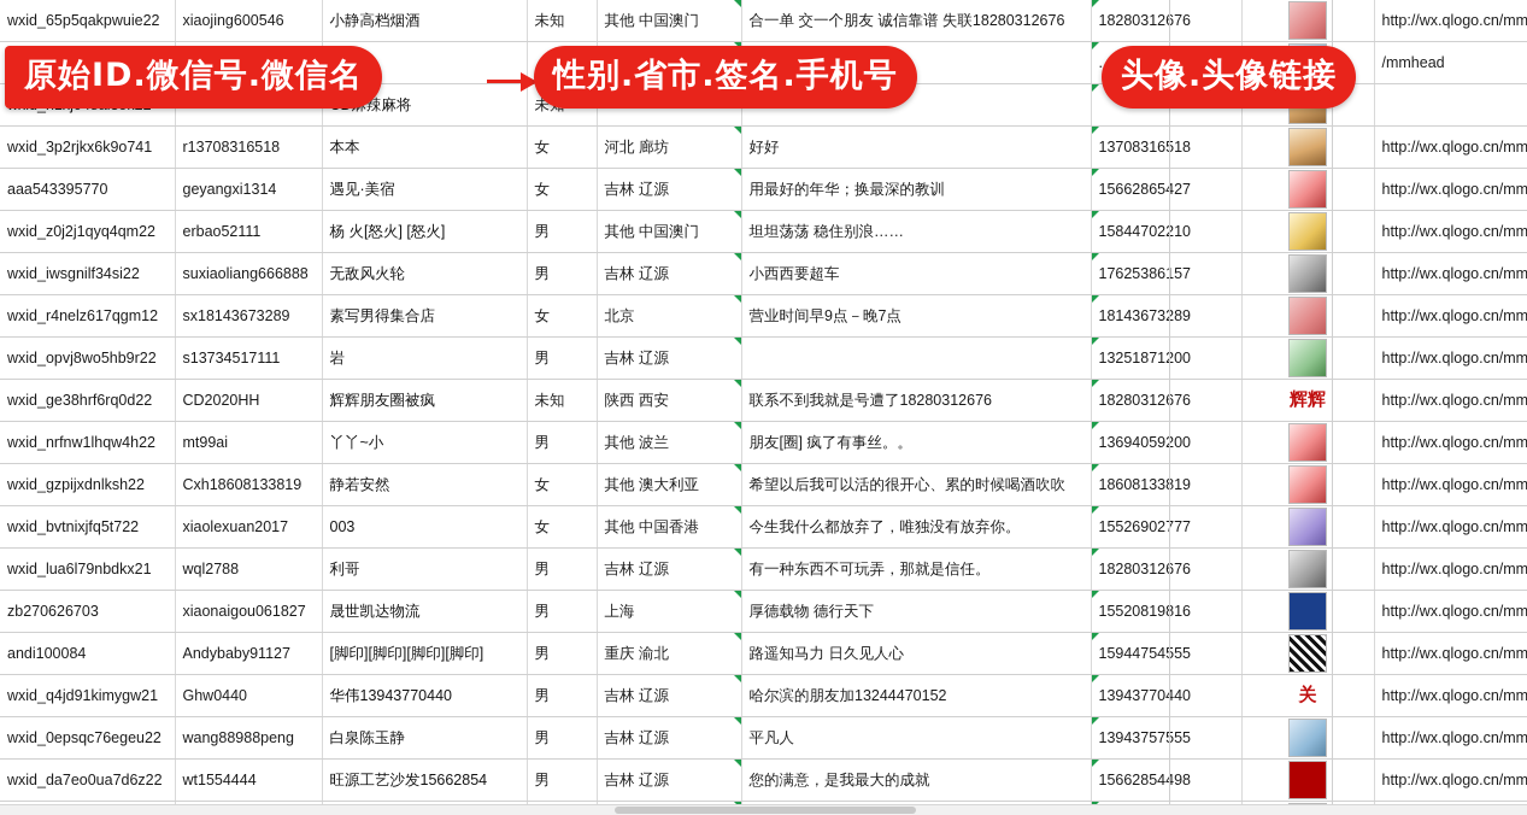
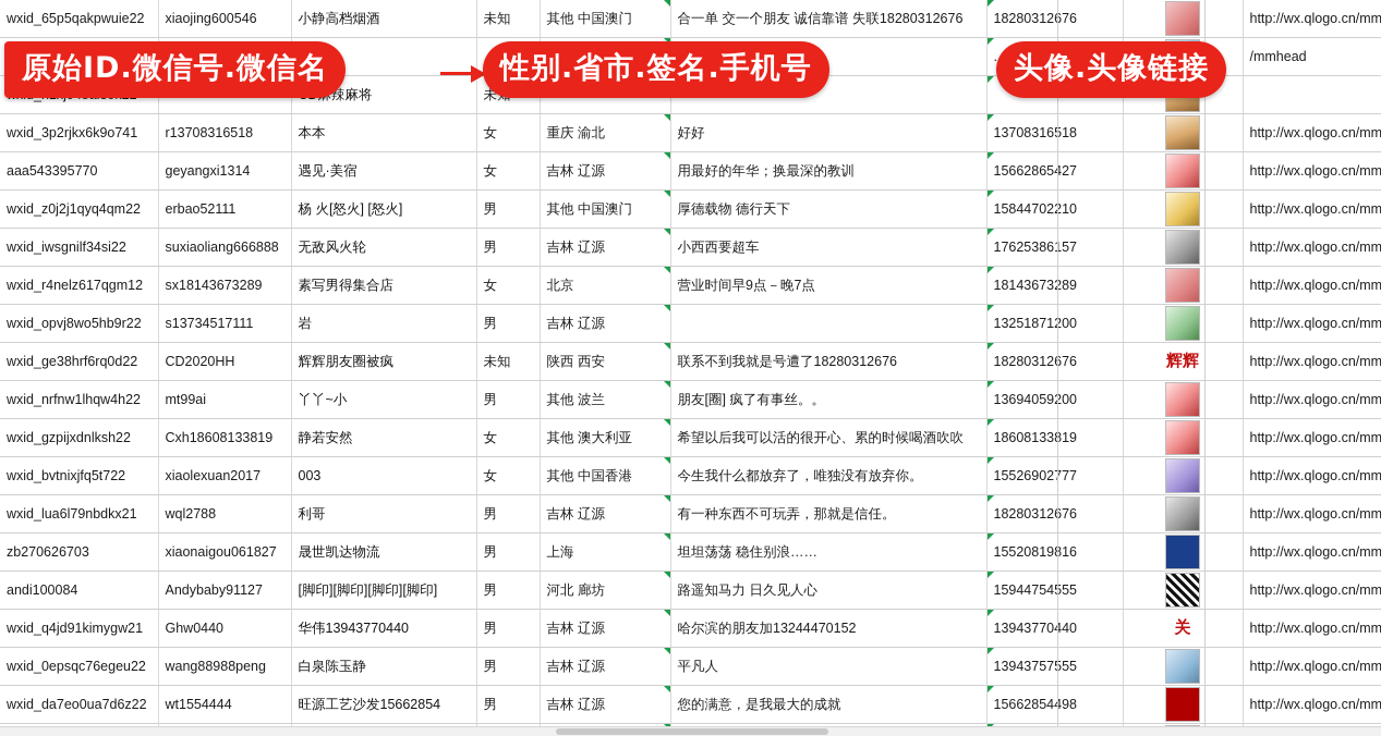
  wxid_65p5qakpwuie22	xiaojing600546	小静高档烟酒	未知	其他 中国澳门	合一单 交一个朋友 诚信靠谱 失联18280312676	1828031276		http://wx.qlogo.cn/mm
- wxid_3p2rjkx6k9o741	r13708316518	本本	女	河北 廊坊	好好	1370831618		http://wx.qlogo.cn/mm
+ wxid_3p2rjkx6k9o741	r13708316518	本本	女	重庆 渝北	好好	1370831618		http://wx.qlogo.cn/mm
  aaa543395770	geyangxi1314	遇见·美宿	女	吉林 辽源	用最好的年华；换最深的教训	1566286527		http://wx.qlogo.cn/mm
- wxid_z0j2j1qyq4qm22	erbao52111	杨 火[怒火] [怒火]	男	其他 中国澳门	坦坦荡荡 稳住别浪……	1584470210		http://wx.qlogo.cn/mm
+ wxid_z0j2j1qyq4qm22	erbao52111	杨 火[怒火] [怒火]	男	其他 中国澳门	厚德载物 德行天下	1584470210		http://wx.qlogo.cn/mm
  wxid_iwsgnilf34si22	suxiaoliang666888	无敌风火轮	男	吉林 辽源	小西西要超车	1762538657		http://wx.qlogo.cn/mm
  wxid_r4nelz617qgm12	sx18143673289	素写男得集合店	女	北京	营业时间早9点－晚7点	1814367389		http://wx.qlogo.cn/mm
  wxid_opvj8wo5hb9r22	s13734517111	岩	男	吉林 辽源		1325187100		http://wx.qlogo.cn/mm
  wxid_ge38hrf6rq0d22	CD2020HH	辉辉朋友圈被疯	未知	陕西 西安	联系不到我就是号遭了18280312676	1828031276	辉辉	http://wx.qlogo.cn/mm
  wxid_nrfnw1lhqw4h22	mt99ai	丫丫~小	男	其他 波兰	朋友[圈] 疯了有事丝。。	1369405900		http://wx.qlogo.cn/mm
  wxid_gzpijxdnlksh22	Cxh18608133819	静若安然	女	其他 澳大利亚	希望以后我可以活的很开心、累的时候喝酒吹吹	1860813319		http://wx.qlogo.cn/mm
  wxid_bvtnixjfq5t722	xiaolexuan2017	003	女	其他 中国香港	今生我什么都放弃了，唯独没有放弃你。	1552690277		http://wx.qlogo.cn/mm
  wxid_lua6l79nbdkx21	wql2788	利哥	男	吉林 辽源	有一种东西不可玩弄，那就是信任。	1828031276		http://wx.qlogo.cn/mm
- zb270626703	xiaonaigou061827	晟世凯达物流	男	上海	厚德载物 德行天下	1552081916		http://wx.qlogo.cn/mm
+ zb270626703	xiaonaigou061827	晟世凯达物流	男	上海	坦坦荡荡 稳住别浪……	1552081916		http://wx.qlogo.cn/mm
- andi100084	Andybaby91127	[脚印][脚印][脚印][脚印]	男	重庆 渝北	路遥知马力 日久见人心	1594475455		http://wx.qlogo.cn/mm
+ andi100084	Andybaby91127	[脚印][脚印][脚印][脚印]	男	河北 廊坊	路遥知马力 日久见人心	1594475455		http://wx.qlogo.cn/mm
  wxid_q4jd91kimygw21	Ghw0440	华伟13943770440	男	吉林 辽源	哈尔滨的朋友加13244470152	1394377040	关	http://wx.qlogo.cn/mm
  wxid_0epsqc76egeu22	wang88988peng	白泉陈玉静	男	吉林 辽源	平凡人	1394375755		http://wx.qlogo.cn/mm
  wxid_da7eo0ua7d6z22	wt1554444	旺源工艺沙发15662854	男	吉林 辽源	您的满意，是我最大的成就	1566285498		http://wx.qlogo.cn/mm
  原始ID.微信号.微信名
  性别.省市.签名.手机号
  头像.头像链接
